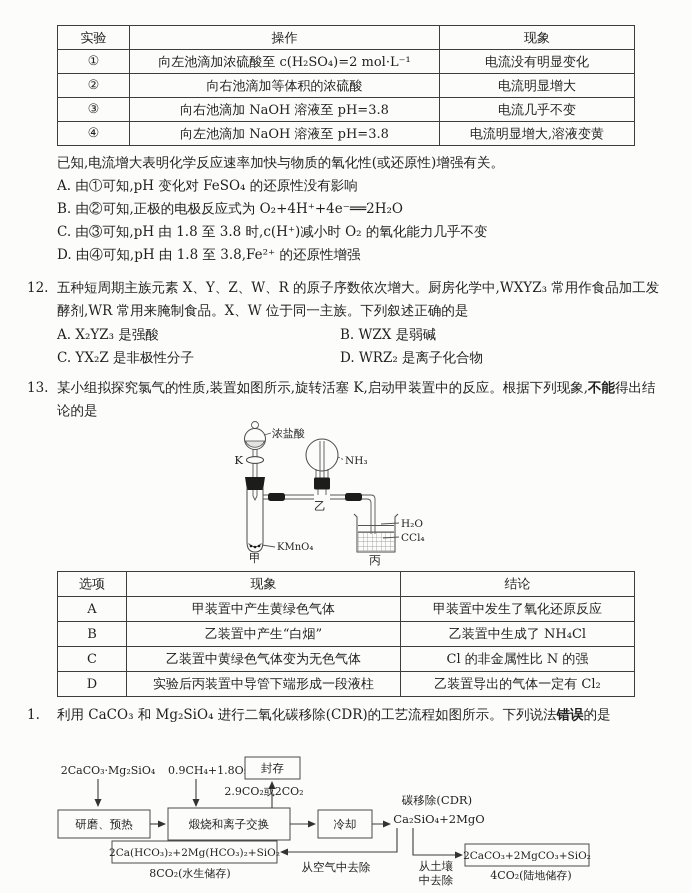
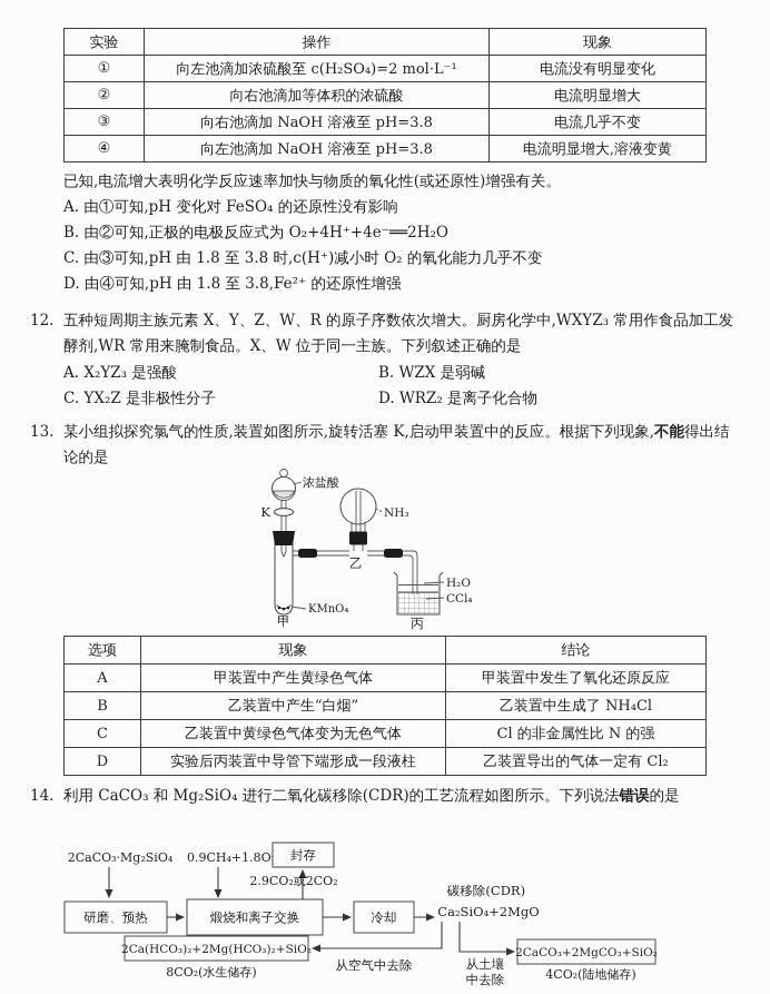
  实验	操作	现象
  ①	向左池滴加浓硫酸至 c(H₂SO₄)=2 mol·L⁻¹	电流没有明显变化
  ②	向右池滴加等体积的浓硫酸	电流明显增大
  ③	向右池滴加 NaOH 溶液至 pH=3.8	电流几乎不变
  ④	向左池滴加 NaOH 溶液至 pH=3.8	电流明显增大,溶液变黄
  已知,电流增大表明化学反应速率加快与物质的氧化性(或还原性)增强有关。
  A. 由①可知,pH 变化对 FeSO₄ 的还原性没有影响
  B. 由②可知,正极的电极反应式为 O₂+4H⁺+4e⁻══2H₂O
  C. 由③可知,pH 由 1.8 至 3.8 时,c(H⁺)减小时 O₂ 的氧化能力几乎不变
  D. 由④可知,pH 由 1.8 至 3.8,Fe²⁺ 的还原性增强
  12.
  五种短周期主族元素 X、Y、Z、W、R 的原子序数依次增大。厨房化学中,WXYZ₃ 常用作食品加工发酵剂,WR 常用来腌制食品。X、W 位于同一主族。下列叙述正确的是
  A. X₂YZ₃ 是强酸
  B. WZX 是弱碱
  C. YX₂Z 是非极性分子
  D. WRZ₂ 是离子化合物
  13.
  某小组拟探究氯气的性质,装置如图所示,旋转活塞 K,启动甲装置中的反应。根据下列现象,不能得出结论的是
  K
  浓盐酸
  KMnO₄
  甲
  NH₃
  乙
  H₂O
  CCl₄
  丙
  选项	现象	结论
  A	甲装置中产生黄绿色气体	甲装置中发生了氧化还原反应
  B	乙装置中产生“白烟”	乙装置中生成了 NH₄Cl
  C	乙装置中黄绿色气体变为无色气体	Cl 的非金属性比 N 的强
  D	实验后丙装置中导管下端形成一段液柱	乙装置导出的气体一定有 Cl₂
- 1.
+ 14.
  利用 CaCO₃ 和 Mg₂SiO₄ 进行二氧化碳移除(CDR)的工艺流程如图所示。下列说法错误的是
  2CaCO₃·Mg₂SiO₄
  0.9CH₄+1.8O
  封存
  2.9CO₂或2CO₂
  研磨、预热
  煅烧和离子交换
  冷却
  碳移除(CDR)
  Ca₂SiO₄+2MgO
  2Ca(HCO₃)₂+2Mg(HCO₃)₂+SiO₂
  8CO₂(水生储存)
  从空气中去除
  2CaCO₃+2MgCO₃+SiO₂
  4CO₂(陆地储存)
  从土壤
  中去除
